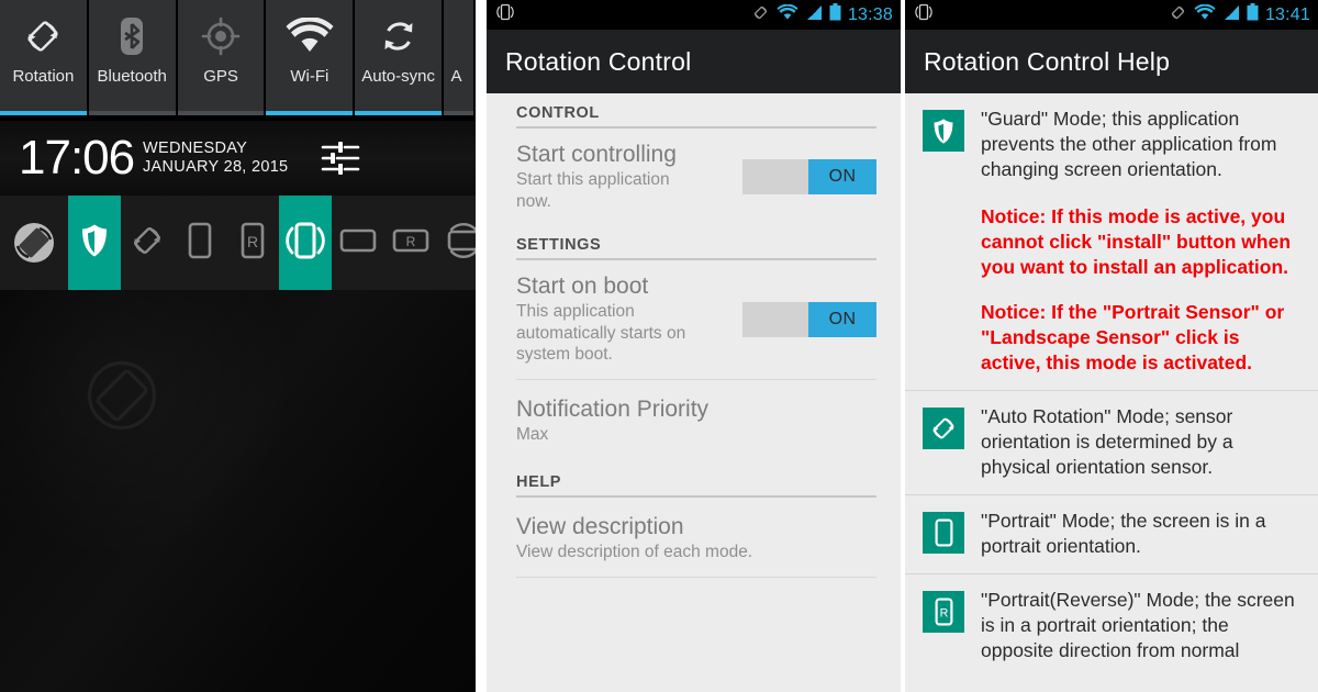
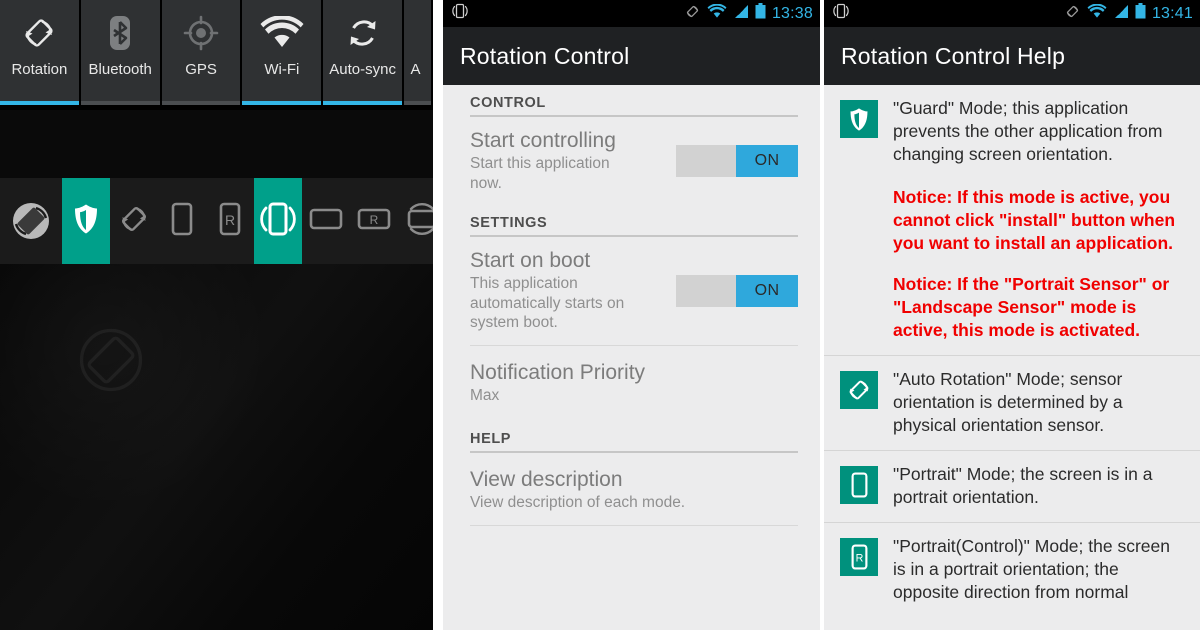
  Rotation
  Bluetooth
  GPS
  Wi-Fi
  Auto-sync
  A
- 17:06
- WEDNESDAY
- JANUARY 28, 2015
  R
  R
  13:38
  Rotation Control
  CONTROL
  Start controlling
  Start this application now.
  ON
  SETTINGS
  Start on boot
  This application automatically starts on system boot.
  ON
  Notification Priority
  Max
  HELP
  View description
  View description of each mode.
  13:41
  Rotation Control Help
  "Guard" Mode; this application prevents the other application from changing screen orientation.
  Notice: If this mode is active, you cannot click "install" button when you want to install an application.
- Notice: If the "Portrait Sensor" or "Landscape Sensor" click is active, this mode is activated.
+ Notice: If the "Portrait Sensor" or "Landscape Sensor" mode is active, this mode is activated.
  "Auto Rotation" Mode; sensor orientation is determined by a physical orientation sensor.
  "Portrait" Mode; the screen is in a portrait orientation.
  R
- "Portrait(Reverse)" Mode; the screen is in a portrait orientation; the opposite direction from normal
+ "Portrait(Control)" Mode; the screen is in a portrait orientation; the opposite direction from normal
